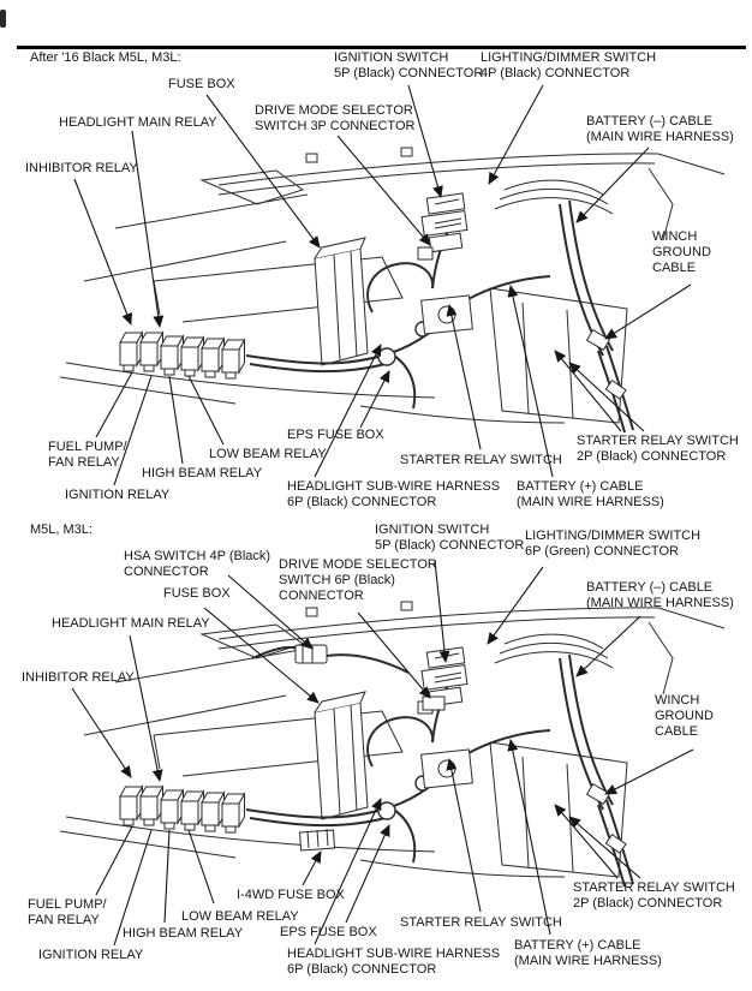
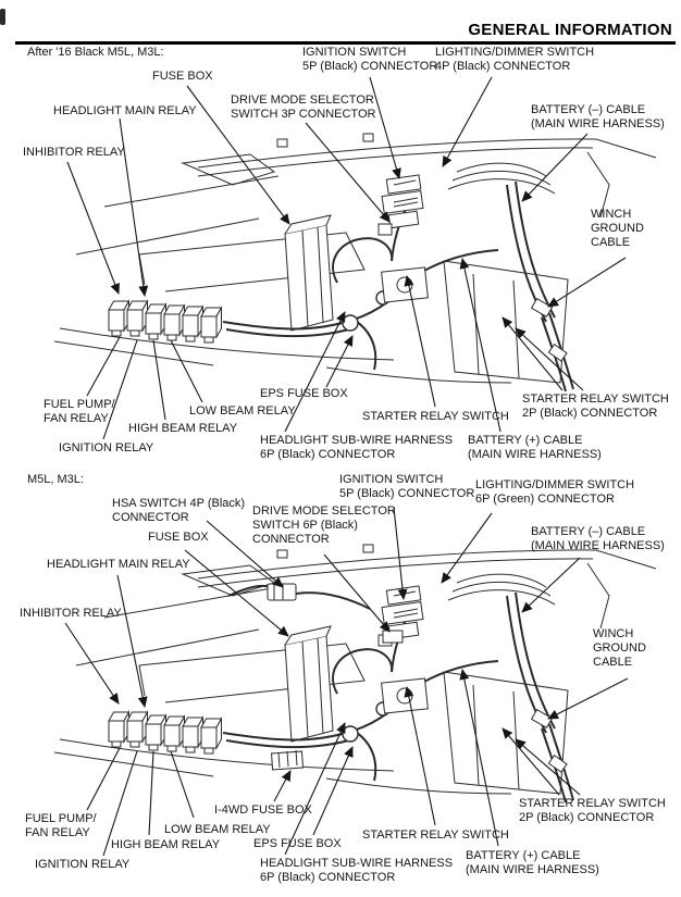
+ GENERAL INFORMATION
  After '16 Black M5L, M3L:
  FUSE BOX
  IGNITION SWITCH
  5P (Black) CONNECTOR
  LIGHTING/DIMMER SWITCH
  4P (Black) CONNECTOR
  DRIVE MODE SELECTOR
  SWITCH 3P CONNECTOR
  HEADLIGHT MAIN RELAY
  BATTERY (–) CABLE
  (MAIN WIRE HARNESS)
  INHIBITOR RELAY
  WINCH
  GROUND
  CABLE
  EPS FUSE BOX
  FUEL PUMP/
  FAN RELAY
  LOW BEAM RELAY
  HIGH BEAM RELAY
  IGNITION RELAY
  STARTER RELAY SWITCH
  HEADLIGHT SUB-WIRE HARNESS
  6P (Black) CONNECTOR
  STARTER RELAY SWITCH
  2P (Black) CONNECTOR
  BATTERY (+) CABLE
  (MAIN WIRE HARNESS)
  M5L, M3L:
  HSA SWITCH 4P (Black)
  CONNECTOR
  FUSE BOX
  DRIVE MODE SELECTOR
  SWITCH 6P (Black)
  CONNECTOR
  IGNITION SWITCH
  5P (Black) CONNECTOR
  LIGHTING/DIMMER SWITCH
  6P (Green) CONNECTOR
  HEADLIGHT MAIN RELAY
  BATTERY (–) CABLE
  (MAIN WIRE HARNESS)
  INHIBITOR RELAY
  WINCH
  GROUND
  CABLE
  I-4WD FUSE BOX
  EPS FUSE BOX
  FUEL PUMP/
  FAN RELAY
  LOW BEAM RELAY
  HIGH BEAM RELAY
  IGNITION RELAY
  STARTER RELAY SWITCH
  HEADLIGHT SUB-WIRE HARNESS
  6P (Black) CONNECTOR
  STARTER RELAY SWITCH
  2P (Black) CONNECTOR
  BATTERY (+) CABLE
  (MAIN WIRE HARNESS)
